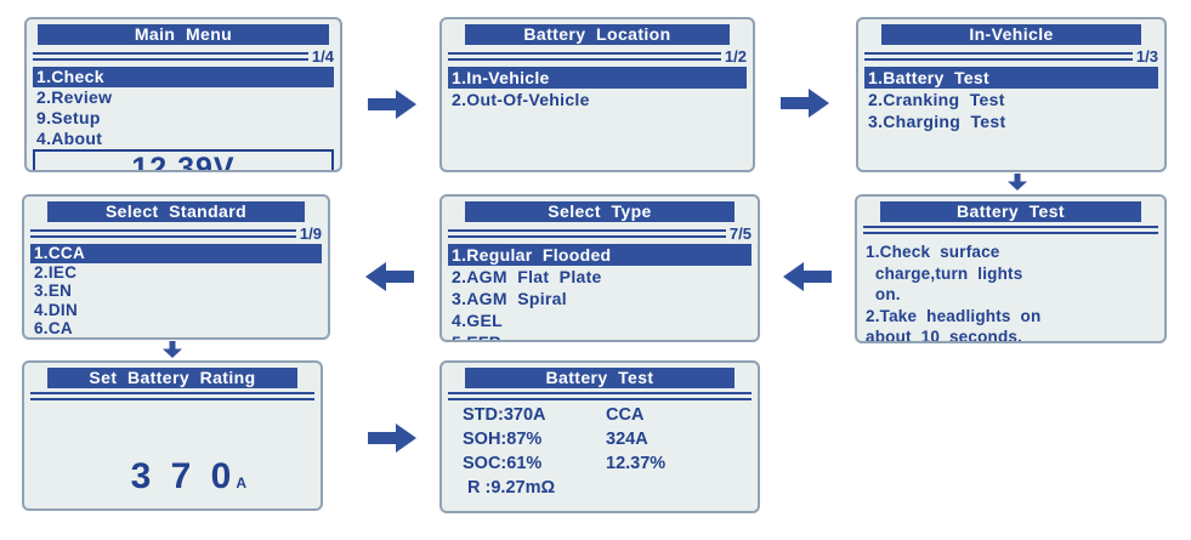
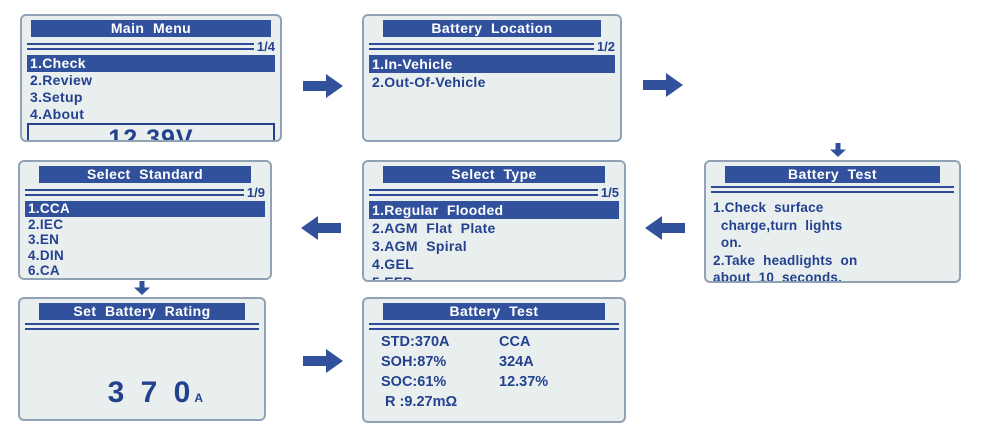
  Main Menu
  1/4
  1.Check
  2.Review
- 9.Setup
+ 3.Setup
  4.About
  12.39V
  Battery Location
  1/2
  1.In-Vehicle
  2.Out-Of-Vehicle
- In-Vehicle
- 1/3
- 1.Battery Test
- 2.Cranking Test
- 3.Charging Test
  Battery Test
  1.Check surface
  charge,turn lights
  on.
  2.Take headlights on
  about 10 seconds.
  Select Type
- 7/5
+ 1/5
  1.Regular Flooded
  2.AGM Flat Plate
  3.AGM Spiral
  4.GEL
  Select Standard
  1/9
  1.CCA
  2.IEC
  3.EN
  4.DIN
  6.CA
  Set Battery Rating
  3 7 0A
  Battery Test
  STD:370A
  CCA
  SOH:87%
  324A
  SOC:61%
  12.37%
  R :9.27mΩ
